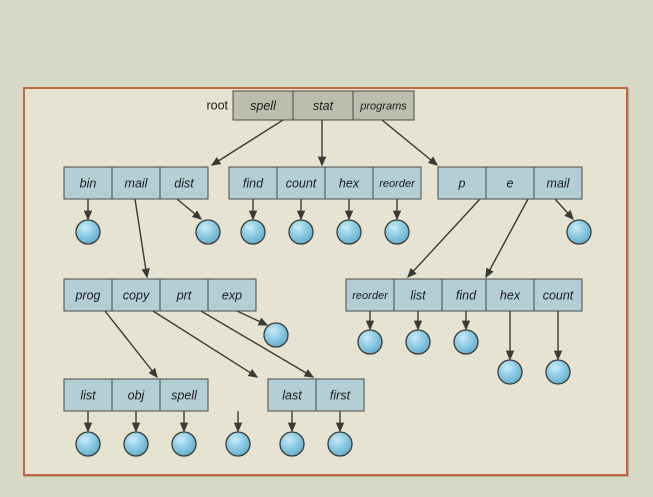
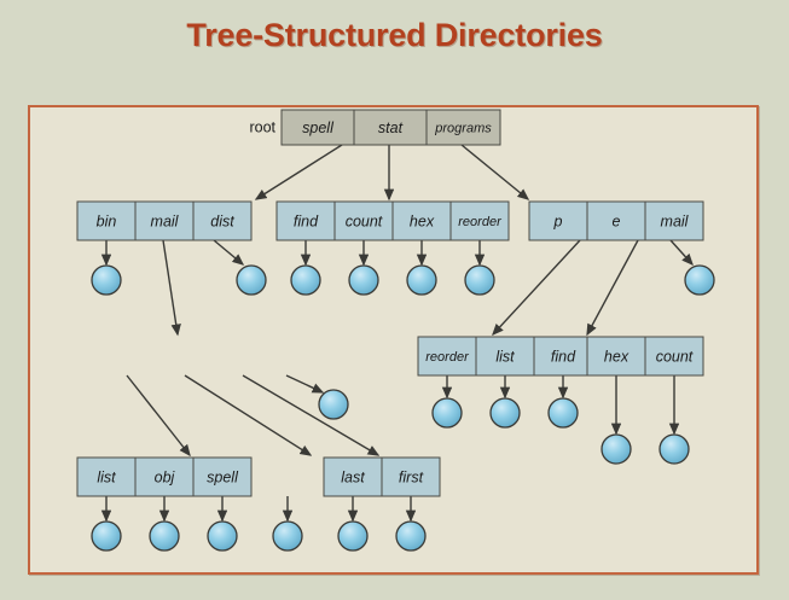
+ Tree-Structured Directories
  root
  spell
  stat
  programs
  bin
  mail
  dist
  find
  count
  hex
  reorder
  p
  e
  mail
- prog
- copy
- prt
- exp
  reorder
  list
  find
  hex
  count
  list
  obj
  spell
  last
  first
